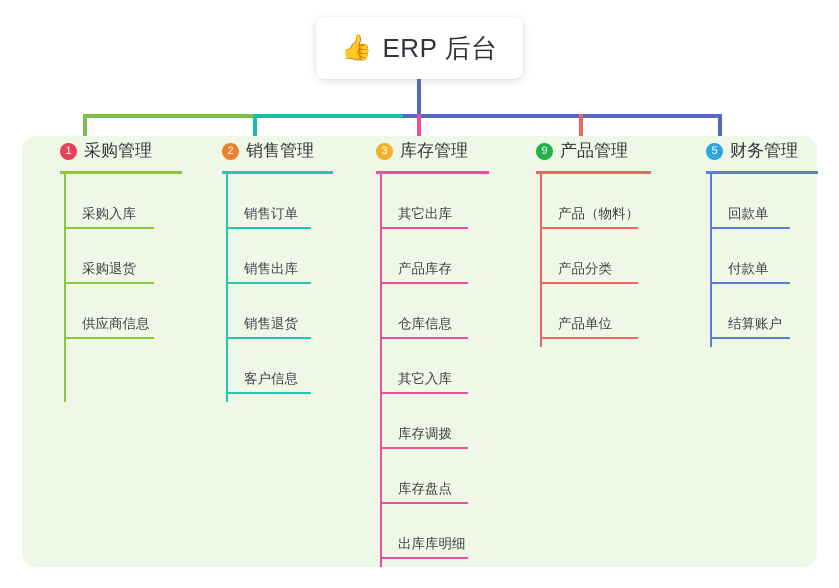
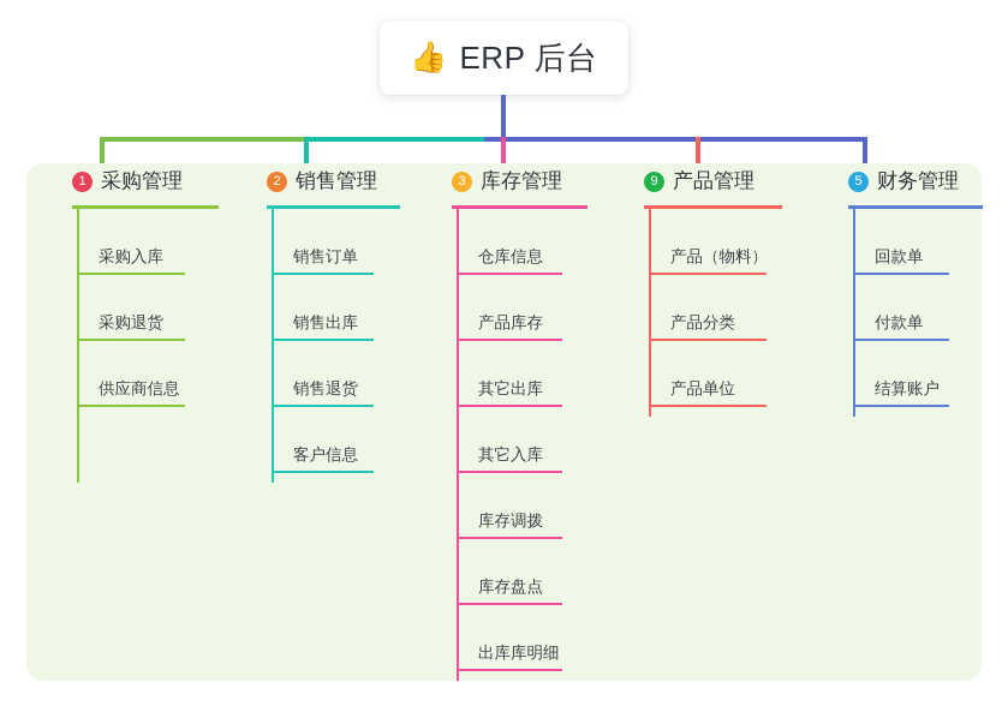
  👍
  ERP 后台
  1
  采购管理
  采购入库
  采购退货
  供应商信息
  2
  销售管理
  销售订单
  销售出库
  销售退货
  客户信息
  3
  库存管理
- 其它出库
+ 仓库信息
  产品库存
- 仓库信息
+ 其它出库
  其它入库
  库存调拨
  库存盘点
  出库库明细
  9
  产品管理
  产品（物料）
  产品分类
  产品单位
  5
  财务管理
  回款单
  付款单
  结算账户
